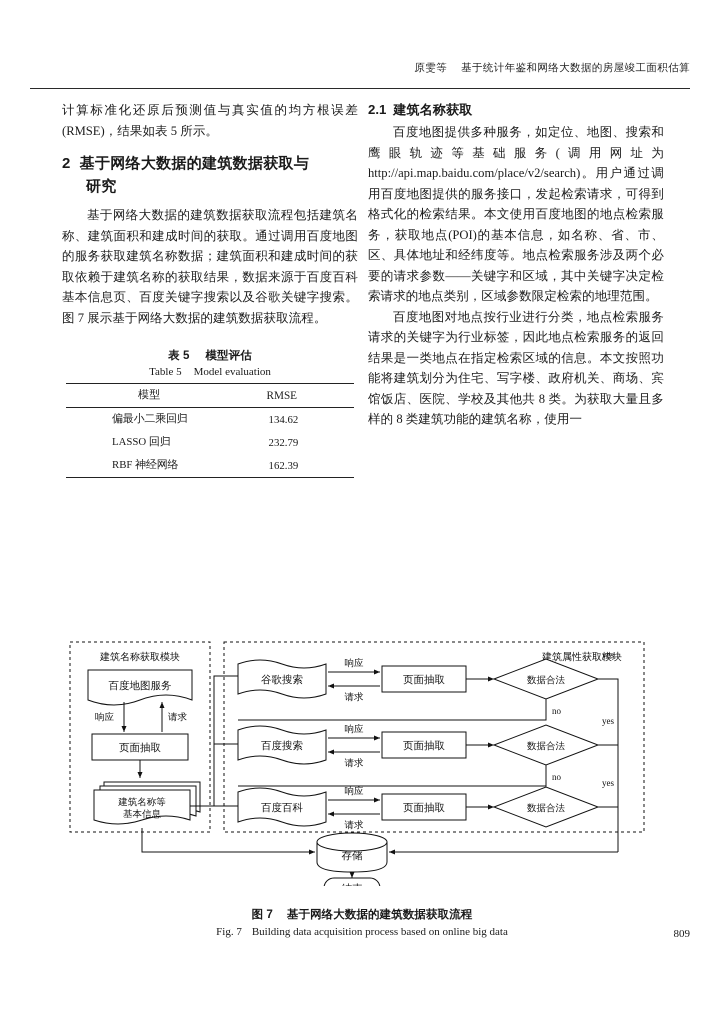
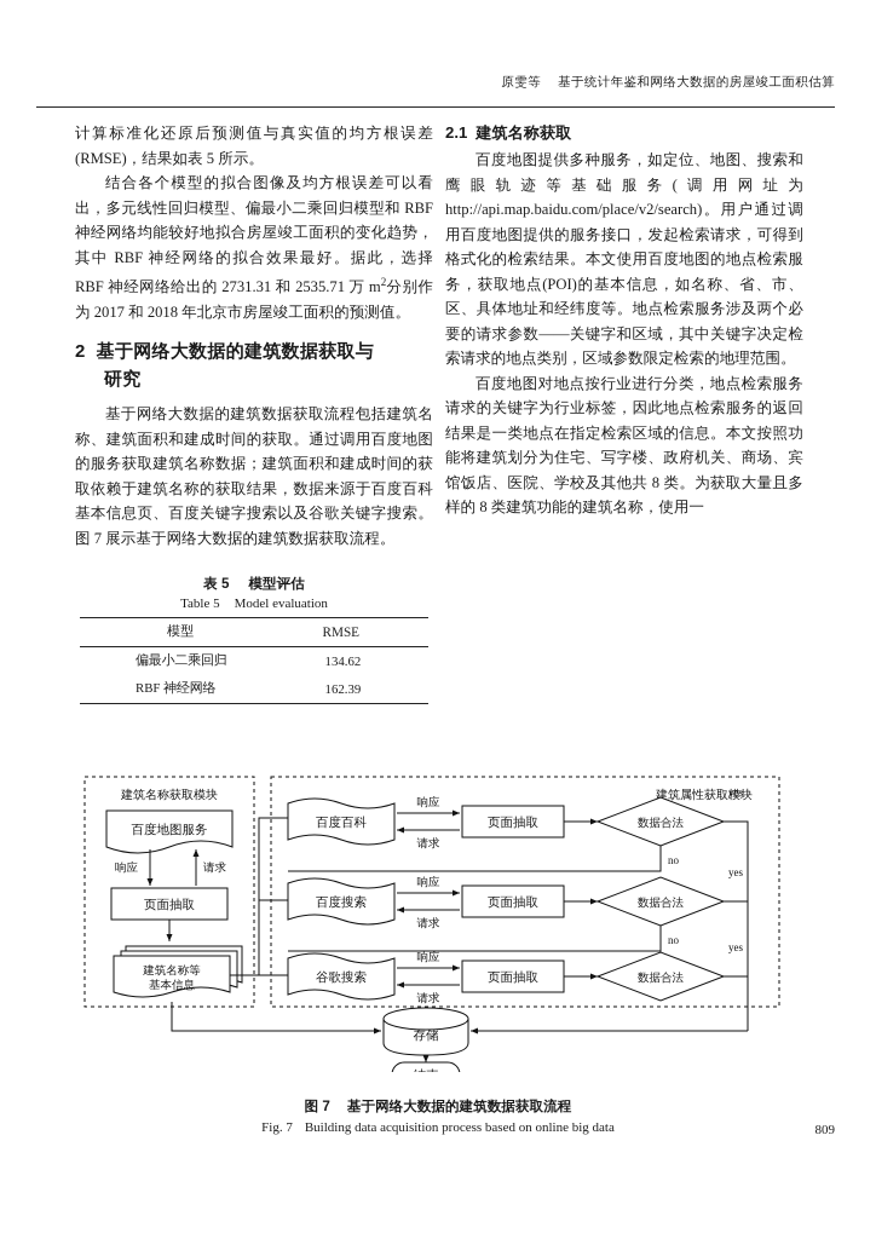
  原雯等 基于统计年鉴和网络大数据的房屋竣工面积估算
  计算标准化还原后预测值与真实值的均方根误差(RMSE)，结果如表 5 所示。
+ 结合各个模型的拟合图像及均方根误差可以看出，多元线性回归模型、偏最小二乘回归模型和 RBF 神经网络均能较好地拟合房屋竣工面积的变化趋势，其中 RBF 神经网络的拟合效果最好。据此，选择 RBF 神经网络给出的 2731.31 和 2535.71 万 m2分别作为 2017 和 2018 年北京市房屋竣工面积的预测值。
  2 基于网络大数据的建筑数据获取与
  研究
  基于网络大数据的建筑数据获取流程包括建筑名称、建筑面积和建成时间的获取。通过调用百度地图的服务获取建筑名称数据；建筑面积和建成时间的获取依赖于建筑名称的获取结果，数据来源于百度百科基本信息页、百度关键字搜索以及谷歌关键字搜索。图 7 展示基于网络大数据的建筑数据获取流程。
  表 5 模型评估
  Table 5 Model evaluation
  模型	RMSE
  偏最小二乘回归	134.62
- LASSO 回归	232.79
  RBF 神经网络	162.39
  2.1 建筑名称获取
  百度地图提供多种服务，如定位、地图、搜索和鹰眼轨迹等基础服务(调用网址为 http://api.map.baidu.com/place/v2/search)。用户通过调用百度地图提供的服务接口，发起检索请求，可得到格式化的检索结果。本文使用百度地图的地点检索服务，获取地点(POI)的基本信息，如名称、省、市、区、具体地址和经纬度等。地点检索服务涉及两个必要的请求参数——关键字和区域，其中关键字决定检索请求的地点类别，区域参数限定检索的地理范围。
  百度地图对地点按行业进行分类，地点检索服务请求的关键字为行业标签，因此地点检索服务的返回结果是一类地点在指定检索区域的信息。本文按照功能将建筑划分为住宅、写字楼、政府机关、商场、宾馆饭店、医院、学校及其他共 8 类。为获取大量且多样的 8 类建筑功能的建筑名称，使用一
  建筑名称获取模块
  建筑属性获取模块
  百度地图服务
  响应
  请求
  页面抽取
  建筑名称等
  基本信息
- 谷歌搜索
+ 百度百科
  响应
  请求
  页面抽取
  数据合法
  yes
  no
  百度搜索
  响应
  请求
  页面抽取
  数据合法
  yes
  no
- 百度百科
+ 谷歌搜索
  响应
  请求
  页面抽取
  数据合法
  yes
  存储
  图 7 基于网络大数据的建筑数据获取流程
  Fig. 7 Building data acquisition process based on online big data
  809
